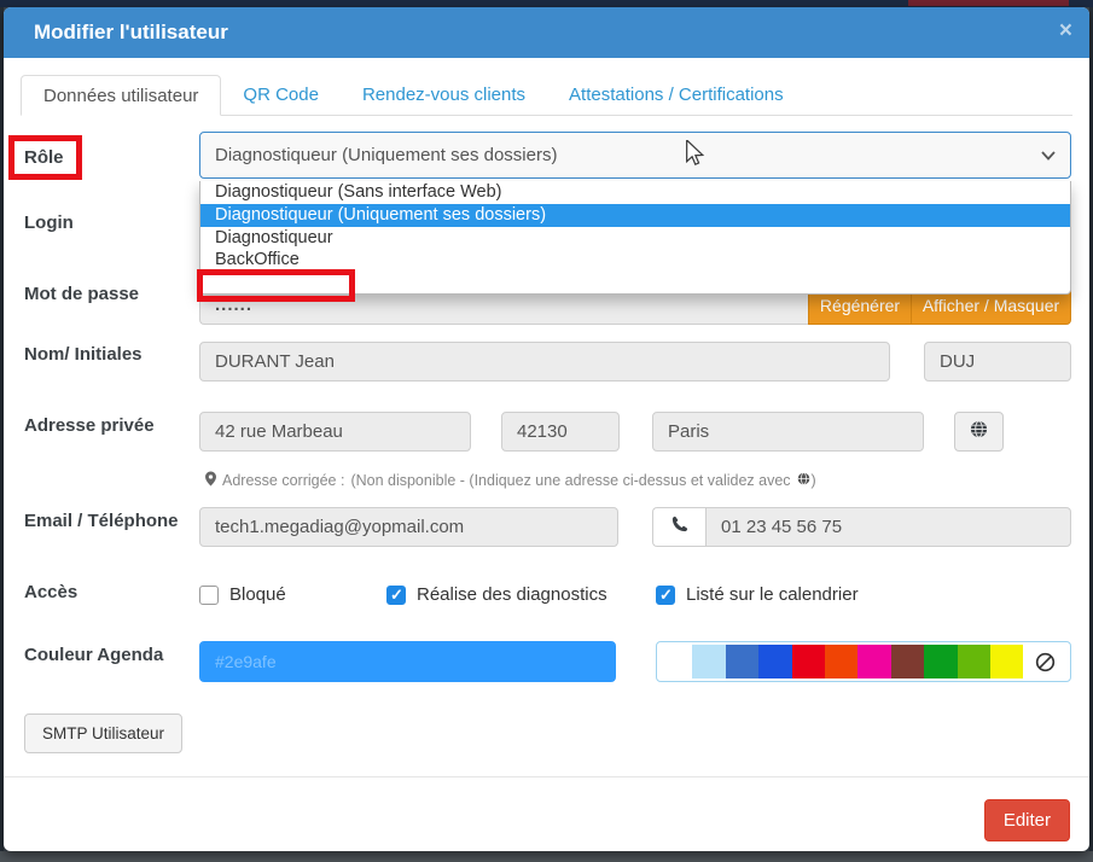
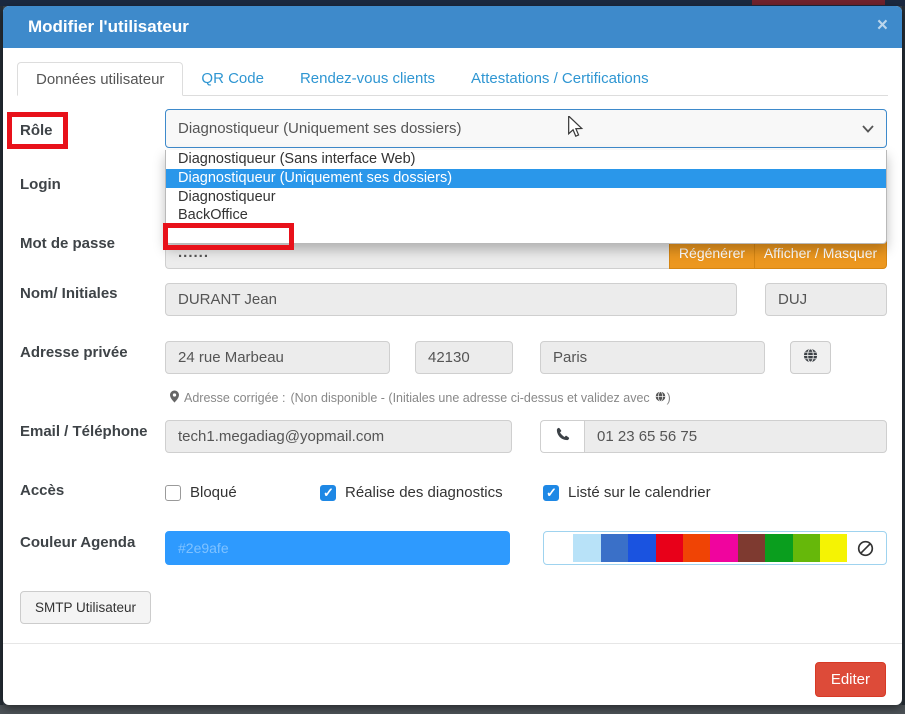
  Modifier l'utilisateur
  ×
  Données utilisateur
  QR Code
  Rendez-vous clients
  Attestations / Certifications
  Rôle
  Login
  Mot de passe
  Nom/ Initiales
  Adresse privée
  Email / Téléphone
  Accès
  Couleur Agenda
  Diagnostiqueur (Uniquement ses dossiers)
  Diagnostiqueur (Sans interface Web)
  Diagnostiqueur (Uniquement ses dossiers)
  Diagnostiqueur
  BackOffice
  ......
  Régénérer
  Afficher / Masquer
  DURANT Jean
  DUJ
- 42 rue Marbeau
+ 24 rue Marbeau
  42130
  Paris
  Adresse corrigée :
- (Non disponible - (Indiquez une adresse ci-dessus et validez avec
+ (Non disponible - (Initiales une adresse ci-dessus et validez avec
  )
  tech1.megadiag@yopmail.com
- 01 23 45 56 75
+ 01 23 65 56 75
  Bloqué
  Réalise des diagnostics
  Listé sur le calendrier
  #2e9afe
  SMTP Utilisateur
  Editer
